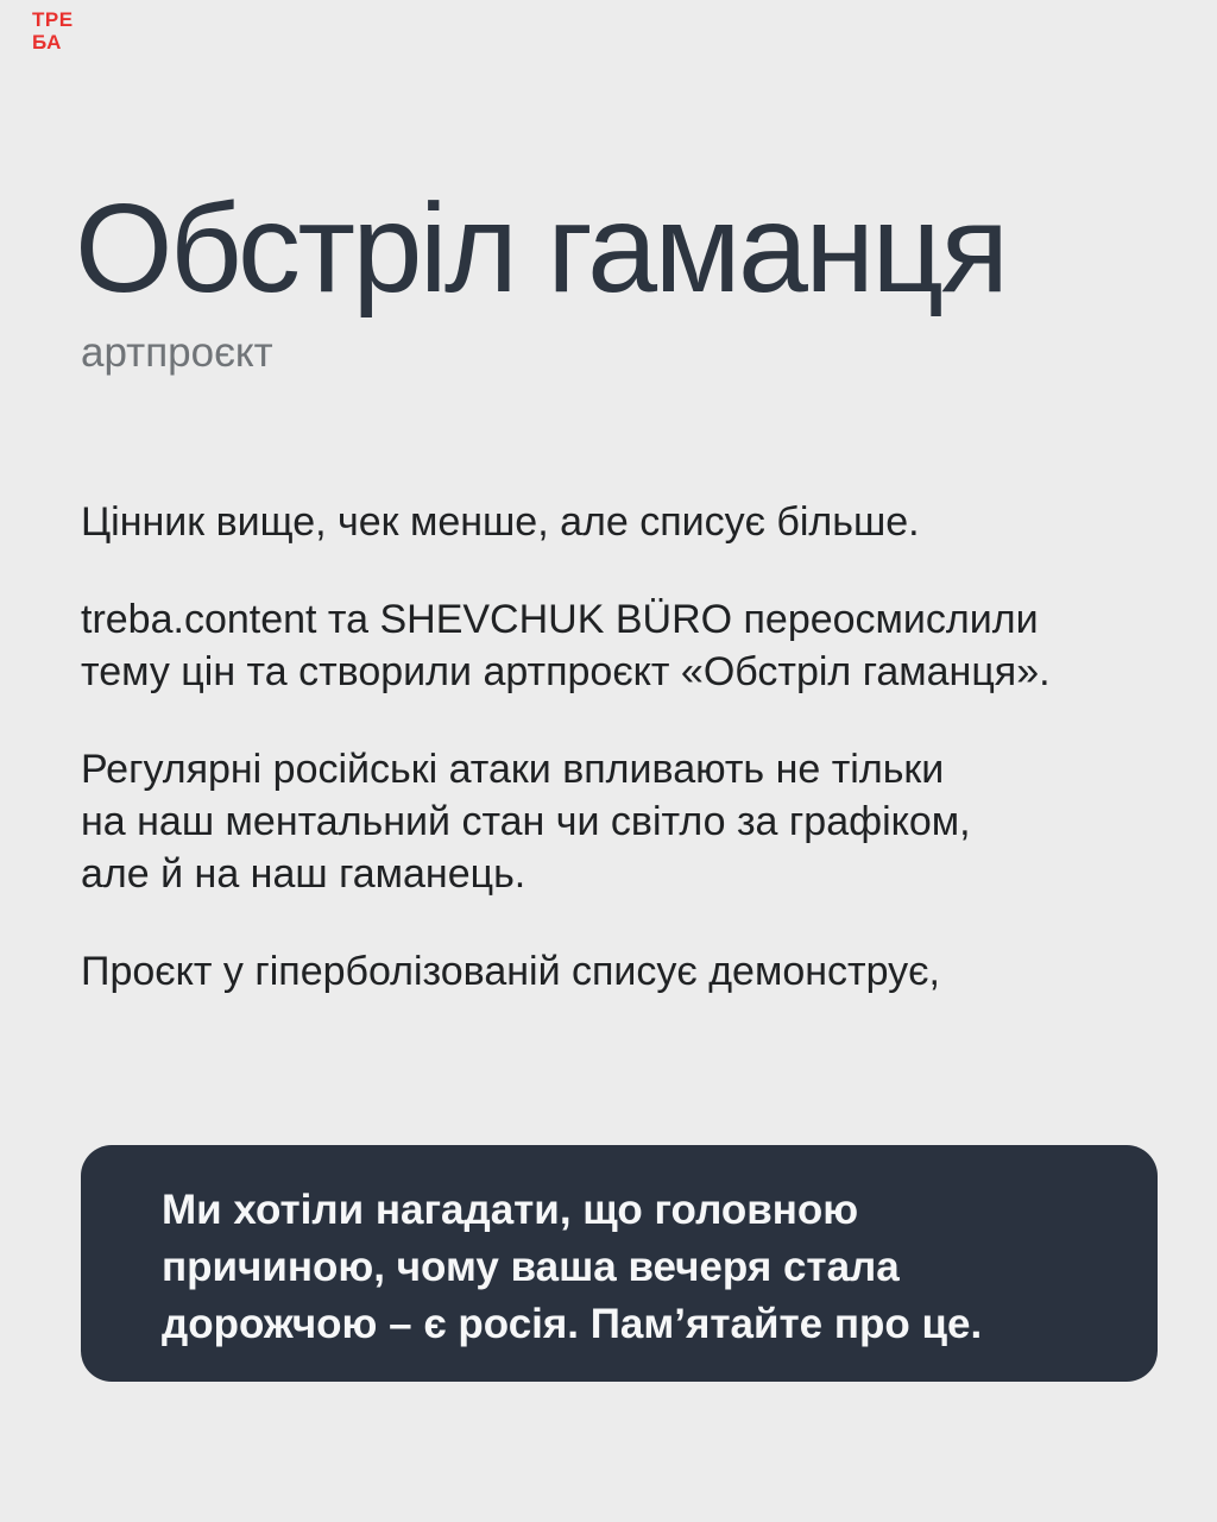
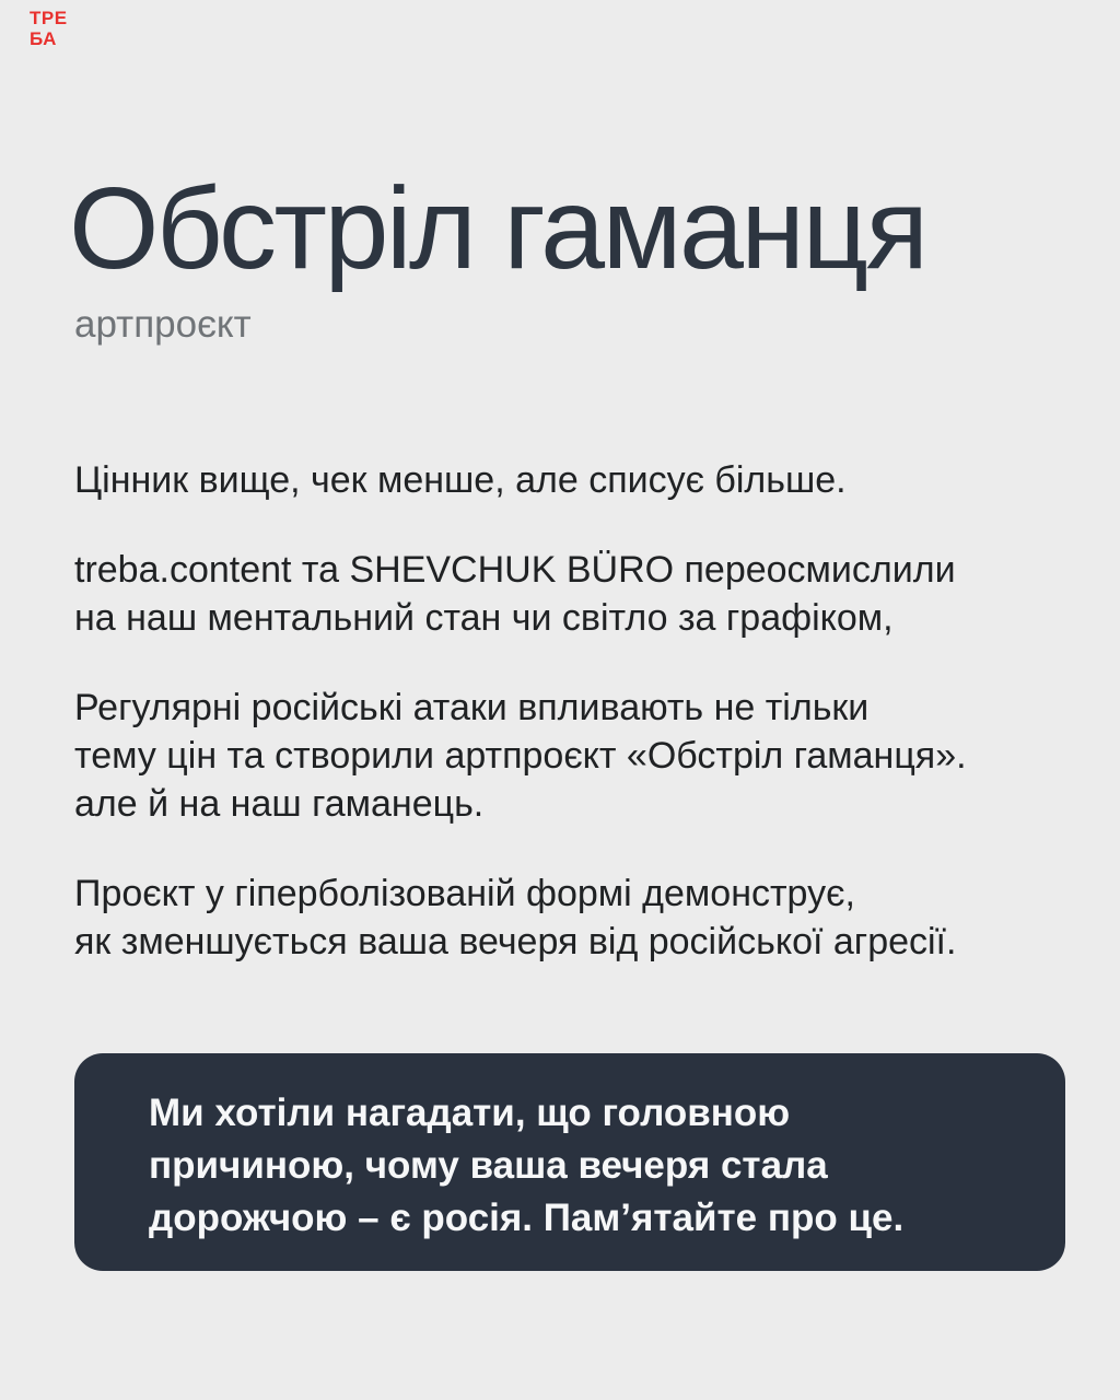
  ТРЕ
  БА
  Обстріл гаманця
  артпроєкт
  Цінник вище, чек менше, але списує більше.
  treba.content та SHEVCHUK BÜRO переосмислили
- тему цін та створили артпроєкт «Обстріл гаманця».
+ на наш ментальний стан чи світло за графіком,
  Регулярні російські атаки впливають не тільки
- на наш ментальний стан чи світло за графіком,
+ тему цін та створили артпроєкт «Обстріл гаманця».
  але й на наш гаманець.
- Проєкт у гіперболізованій списує демонструє,
+ Проєкт у гіперболізованій формі демонструє,
+ як зменшується ваша вечеря від російської агресії.
  Ми хотіли нагадати, що головною
  причиною, чому ваша вечеря стала
  дорожчою – є росія. Пам’ятайте про це.
